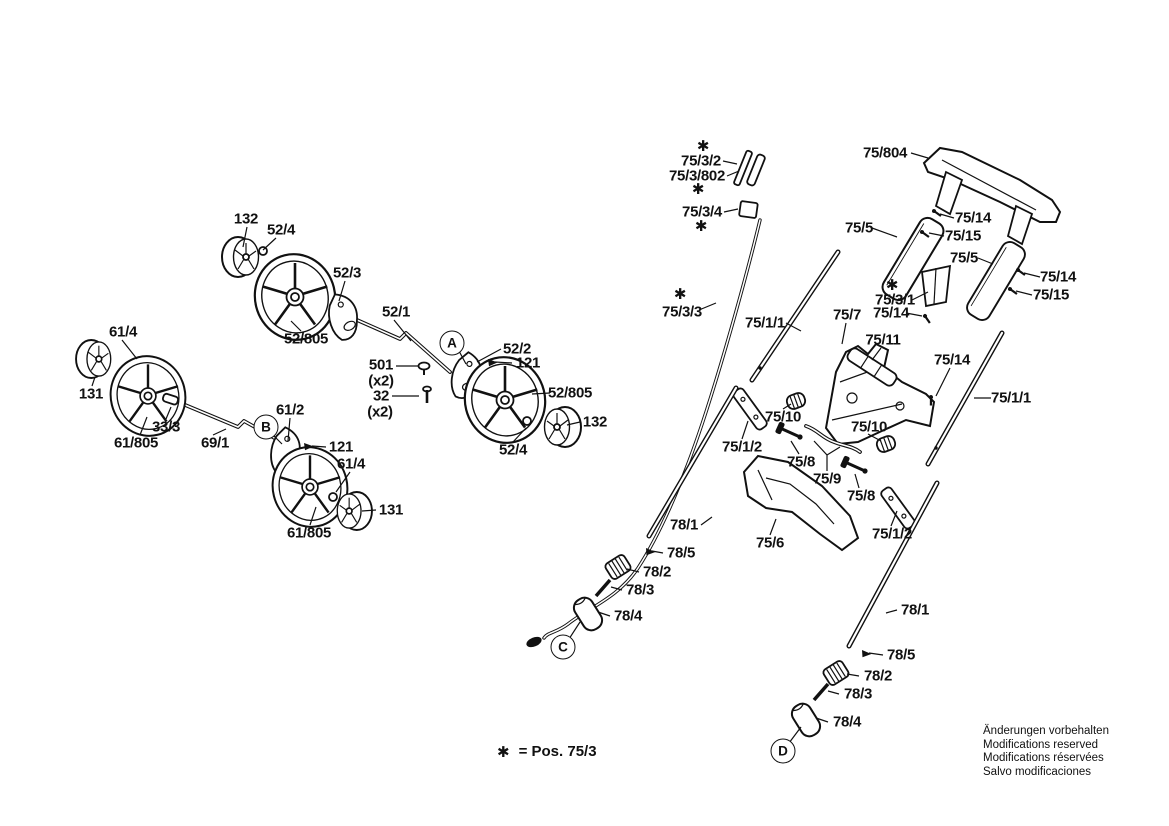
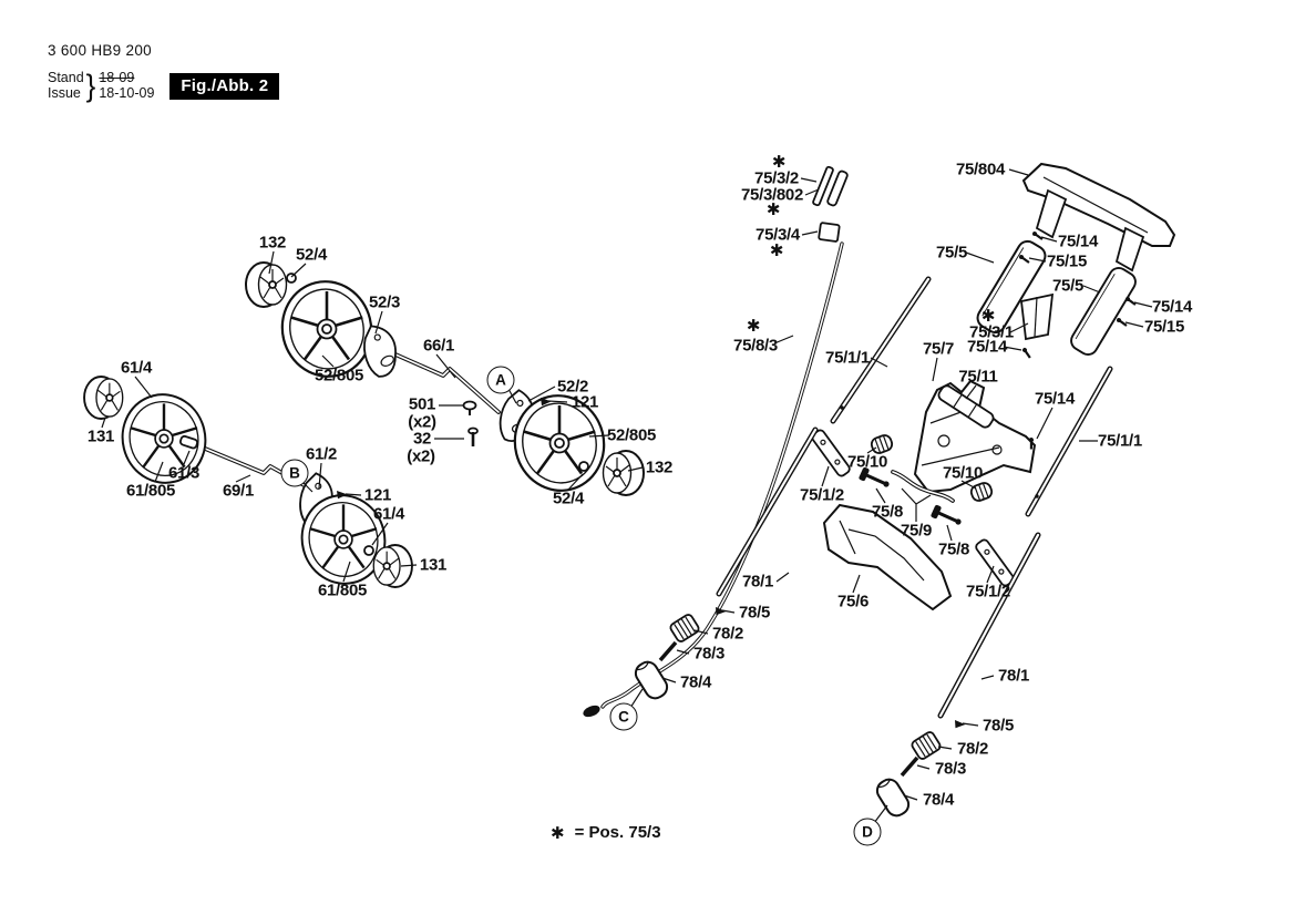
+ 3 600 HB9 200
+ Stand
+ Issue
+ }
+ 18-09
+ 18-10-09
+ Fig./Abb. 2
  132
  52/4
  52/3
- 52/1
+ 66/1
  52/805
  61/4
  131
- 33/3
+ 61/3
  61/805
  69/1
  61/2
  501
  (x2)
  32
  (x2)
  52/2
  121
  52/805
  132
  52/4
  121
  61/4
  131
  61/805
  ✱
  75/3/2
  75/3/802
  ✱
  75/3/4
  ✱
  75/804
  75/14
  75/15
  75/5
  75/5
  75/14
  75/15
  ✱
  75/3/1
  75/14
  ✱
- 75/3/3
+ 75/8/3
  75/1/1
  75/7
  75/11
  75/14
  75/1/1
  75/10
  75/10
  75/1/2
  75/8
  75/9
  75/8
  75/6
  75/1/2
  78/1
  78/5
  78/2
  78/3
  78/4
  78/1
  78/5
  78/2
  78/3
  78/4
  A
  B
  C
  D
  ✱
  = Pos. 75/3
- Änderungen vorbehalten
- Modifications reserved
- Modifications réservées
- Salvo modificaciones
